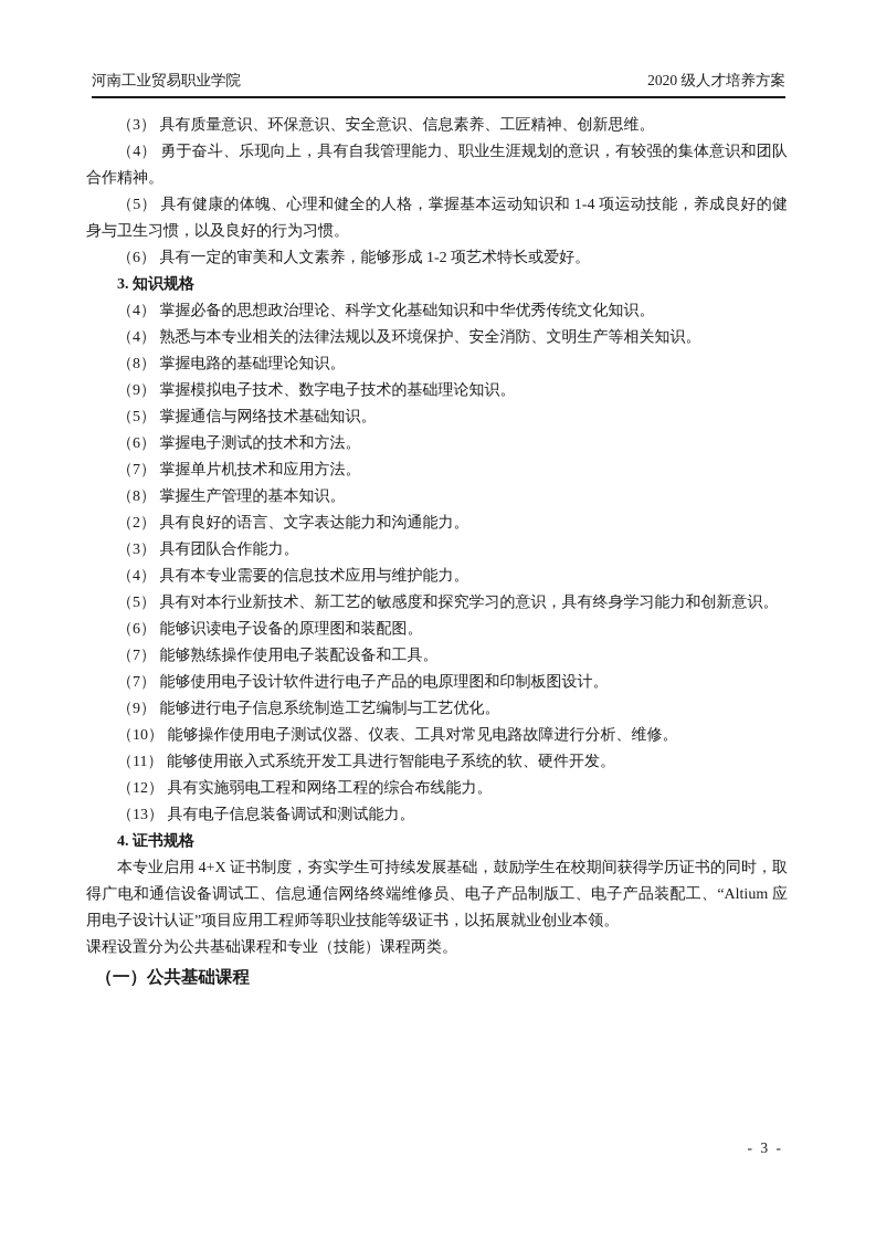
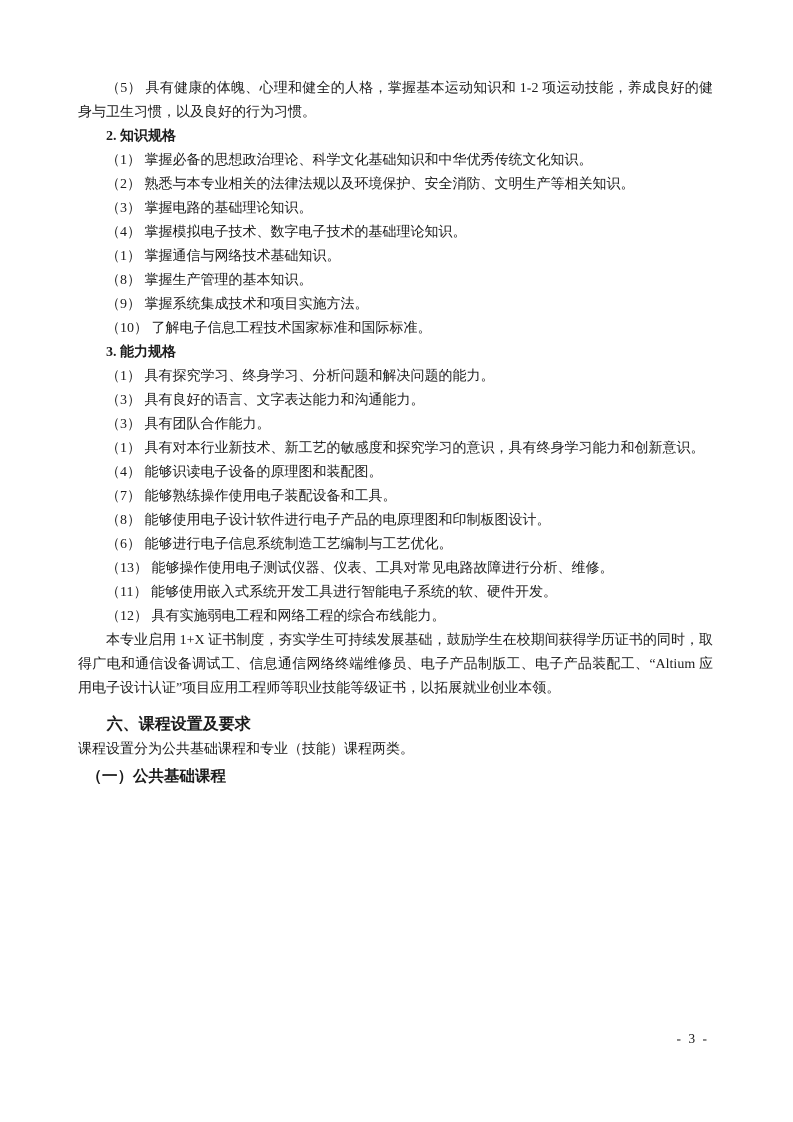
- 河南工业贸易职业学院
- 2020 级人才培养方案
- （3） 具有质量意识、环保意识、安全意识、信息素养、工匠精神、创新思维。
- （4） 勇于奋斗、乐现向上，具有自我管理能力、职业生涯规划的意识，有较强的集体意识和团队合作精神。
- （5） 具有健康的体魄、心理和健全的人格，掌握基本运动知识和 1-4 项运动技能，养成良好的健身与卫生习惯，以及良好的行为习惯。
+ （5） 具有健康的体魄、心理和健全的人格，掌握基本运动知识和 1-2 项运动技能，养成良好的健身与卫生习惯，以及良好的行为习惯。
- （6） 具有一定的审美和人文素养，能够形成 1-2 项艺术特长或爱好。
- 3. 知识规格
+ 2. 知识规格
- （4） 掌握必备的思想政治理论、科学文化基础知识和中华优秀传统文化知识。
+ （1） 掌握必备的思想政治理论、科学文化基础知识和中华优秀传统文化知识。
- （4） 熟悉与本专业相关的法律法规以及环境保护、安全消防、文明生产等相关知识。
+ （2） 熟悉与本专业相关的法律法规以及环境保护、安全消防、文明生产等相关知识。
- （8） 掌握电路的基础理论知识。
+ （3） 掌握电路的基础理论知识。
- （9） 掌握模拟电子技术、数字电子技术的基础理论知识。
+ （4） 掌握模拟电子技术、数字电子技术的基础理论知识。
- （5） 掌握通信与网络技术基础知识。
+ （1） 掌握通信与网络技术基础知识。
- （6） 掌握电子测试的技术和方法。
- （7） 掌握单片机技术和应用方法。
  （8） 掌握生产管理的基本知识。
+ （9） 掌握系统集成技术和项目实施方法。
+ （10） 了解电子信息工程技术国家标准和国际标准。
+ 3. 能力规格
+ （1） 具有探究学习、终身学习、分析问题和解决问题的能力。
- （2） 具有良好的语言、文字表达能力和沟通能力。
+ （3） 具有良好的语言、文字表达能力和沟通能力。
  （3） 具有团队合作能力。
- （4） 具有本专业需要的信息技术应用与维护能力。
- （5） 具有对本行业新技术、新工艺的敏感度和探究学习的意识，具有终身学习能力和创新意识。
+ （1） 具有对本行业新技术、新工艺的敏感度和探究学习的意识，具有终身学习能力和创新意识。
- （6） 能够识读电子设备的原理图和装配图。
+ （4） 能够识读电子设备的原理图和装配图。
  （7） 能够熟练操作使用电子装配设备和工具。
- （7） 能够使用电子设计软件进行电子产品的电原理图和印制板图设计。
+ （8） 能够使用电子设计软件进行电子产品的电原理图和印制板图设计。
- （9） 能够进行电子信息系统制造工艺编制与工艺优化。
+ （6） 能够进行电子信息系统制造工艺编制与工艺优化。
- （10） 能够操作使用电子测试仪器、仪表、工具对常见电路故障进行分析、维修。
+ （13） 能够操作使用电子测试仪器、仪表、工具对常见电路故障进行分析、维修。
  （11） 能够使用嵌入式系统开发工具进行智能电子系统的软、硬件开发。
  （12） 具有实施弱电工程和网络工程的综合布线能力。
- （13） 具有电子信息装备调试和测试能力。
- 4. 证书规格
- 本专业启用 4+X 证书制度，夯实学生可持续发展基础，鼓励学生在校期间获得学历证书的同时，取得广电和通信设备调试工、信息通信网络终端维修员、电子产品制版工、电子产品装配工、“Altium 应用电子设计认证”项目应用工程师等职业技能等级证书，以拓展就业创业本领。
+ 本专业启用 1+X 证书制度，夯实学生可持续发展基础，鼓励学生在校期间获得学历证书的同时，取得广电和通信设备调试工、信息通信网络终端维修员、电子产品制版工、电子产品装配工、“Altium 应用电子设计认证”项目应用工程师等职业技能等级证书，以拓展就业创业本领。
+ 六、课程设置及要求
  课程设置分为公共基础课程和专业（技能）课程两类。
  （一）公共基础课程
  - 3 -
